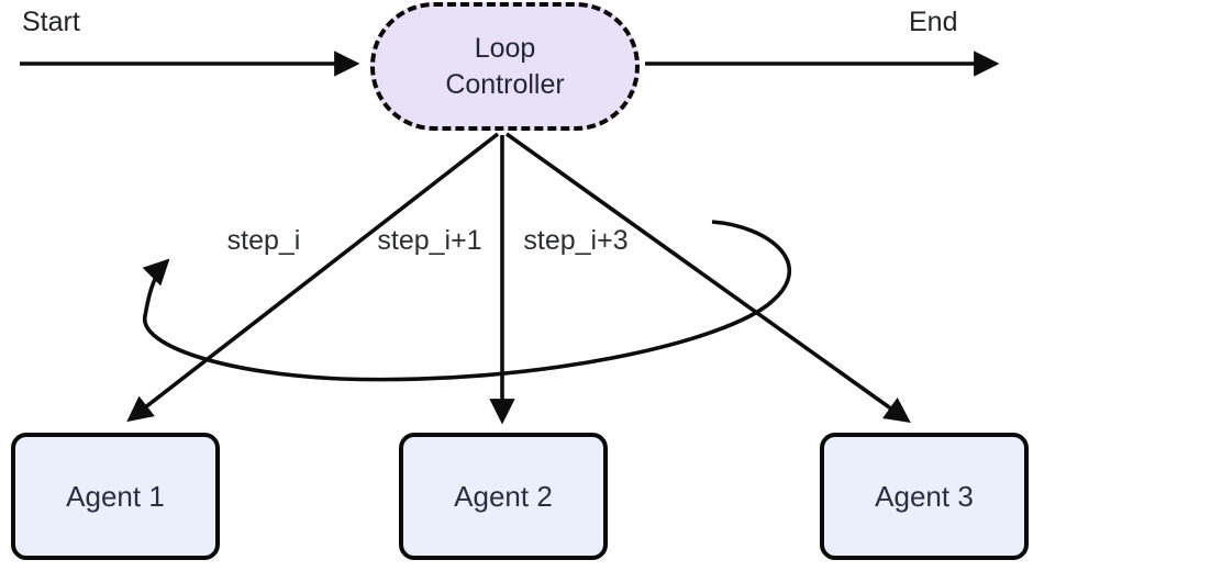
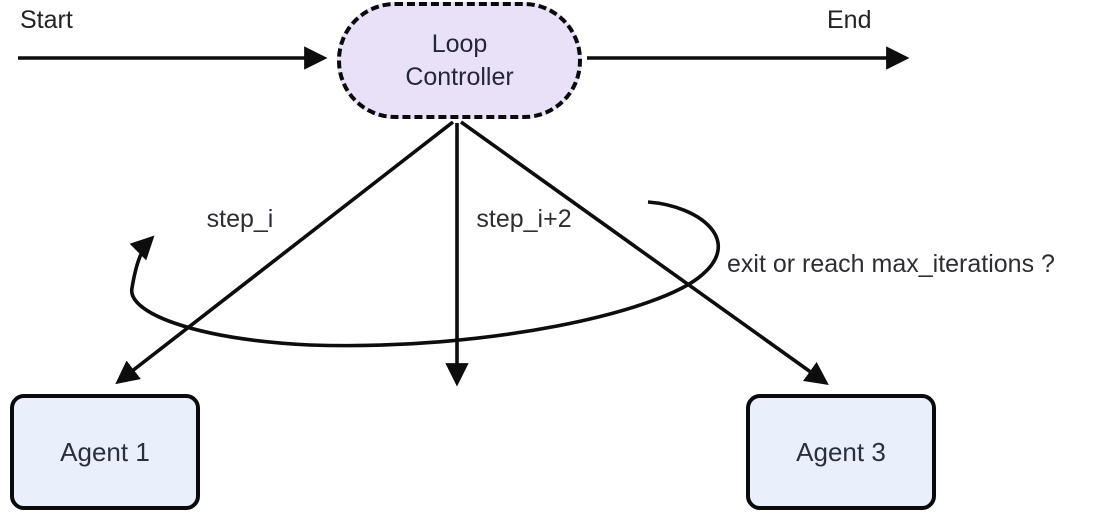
  Start
  End
  Loop Controller
  step_i
- step_i+1
- step_i+3
+ step_i+2
+ exit or reach max_iterations ?
  Agent 1
- Agent 2
  Agent 3
